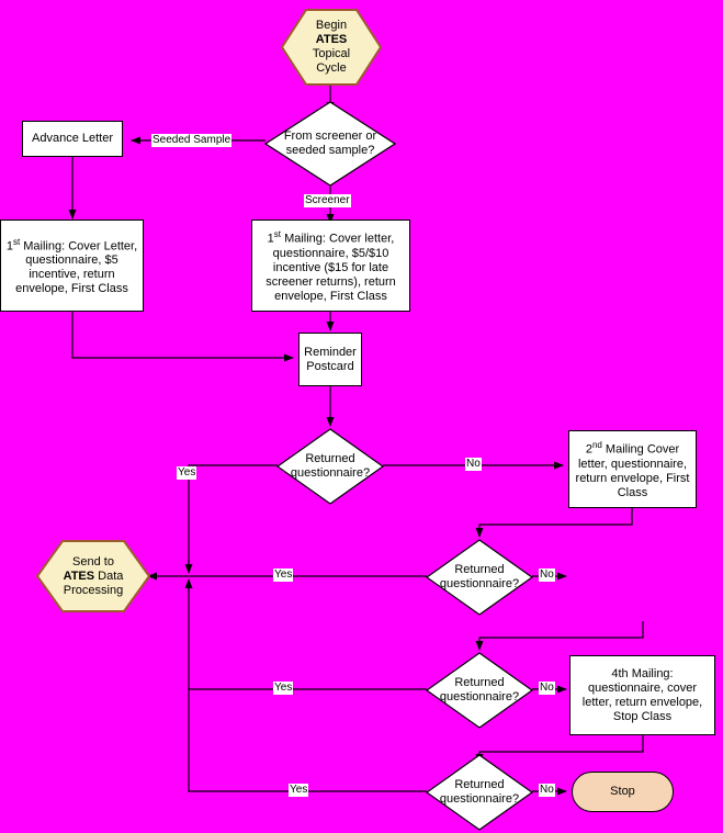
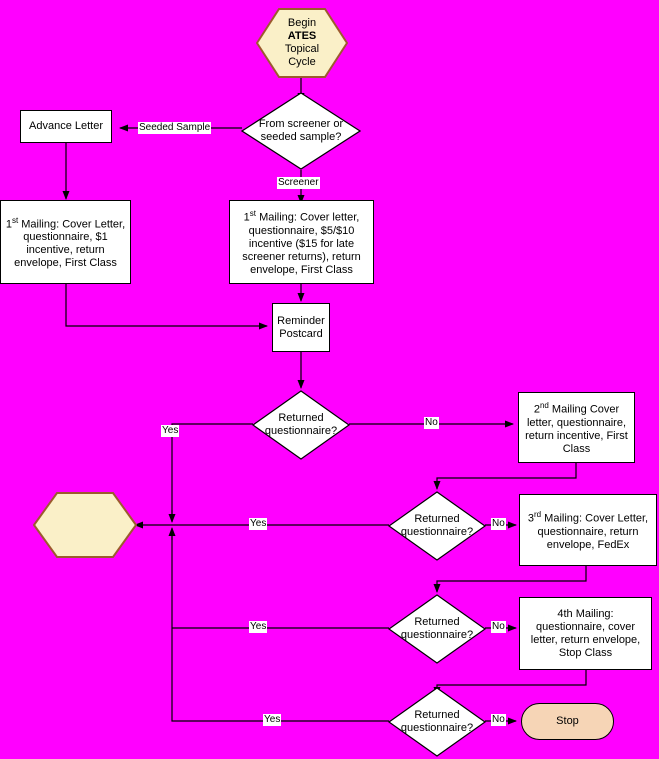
  Begin
  ATES
  Topical
  Cycle
  Advance Letter
  From screener or
  seeded sample?
- 1st Mailing: Cover Letter, questionnaire, $5 incentive, return envelope, First Class
+ 1st Mailing: Cover Letter, questionnaire, $1 incentive, return envelope, First Class
  1st Mailing: Cover letter, questionnaire, $5/$10 incentive ($15 for late screener returns), return envelope, First Class
  Reminder
  Postcard
  Returned
  questionnaire?
- 2nd Mailing Cover letter, questionnaire, return envelope, First Class
+ 2nd Mailing Cover letter, questionnaire, return incentive, First Class
- Send to
- ATES Data
- Processing
  Returned
  questionnaire?
+ 3rd Mailing: Cover Letter, questionnaire, return envelope, FedEx
  Returned
  questionnaire?
  4th Mailing:
  questionnaire, cover letter, return envelope, Stop Class
  Returned
  questionnaire?
  Stop
  Seeded Sample
  Screener
  No
  Yes
  No
  Yes
  No
  Yes
  No
  Yes
